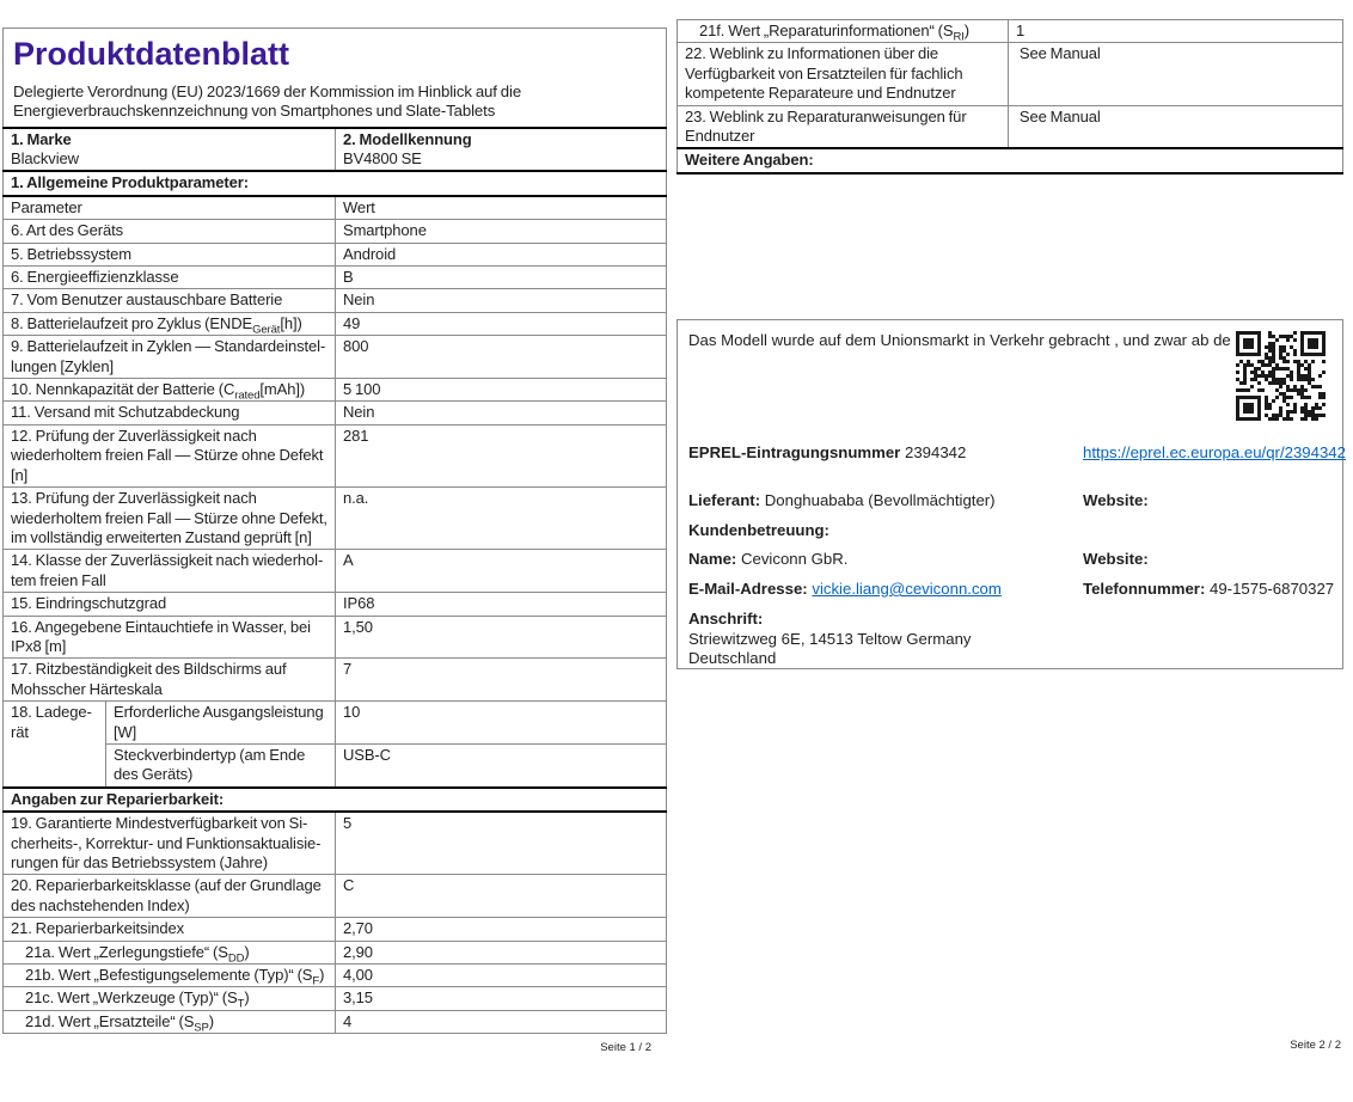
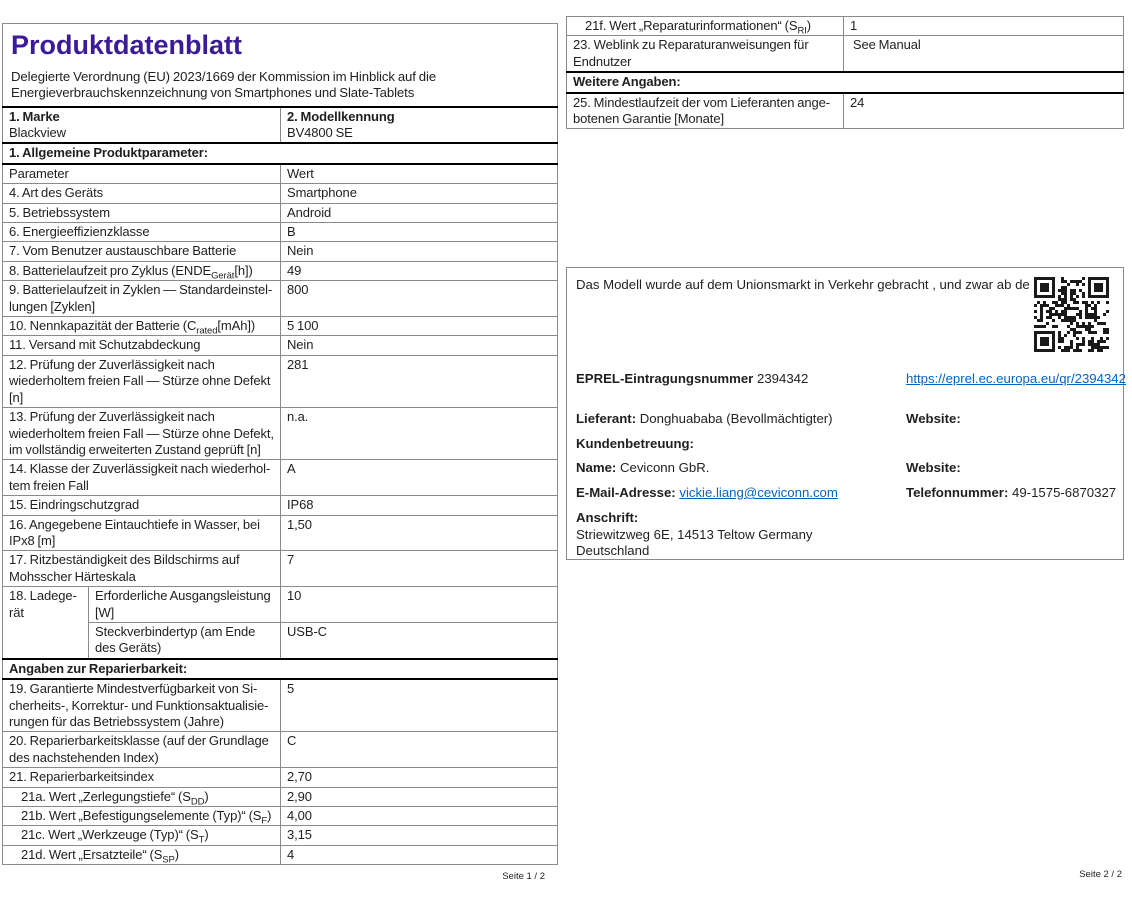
  Produktdatenblatt Delegierte Verordnung (EU) 2023/1669 der Kommission im Hinblick auf die Energieverbrauchskennzeichnung von Smartphones und Slate-Tablets
  1. Marke Blackview	2. Modellkennung BV4800 SE
  1. Allgemeine Produktparameter:
  Parameter	Wert
- 6. Art des Geräts	Smartphone
+ 4. Art des Geräts	Smartphone
  5. Betriebssystem	Android
  6. Energieeffizienzklasse	B
  7. Vom Benutzer austauschbare Batterie	Nein
  8. Batterielaufzeit pro Zyklus (ENDEGerät[h])	49
  9. Batterielaufzeit in Zyklen — Standardeinstel­lungen [Zyklen]	800
  10. Nennkapazität der Batterie (Crated[mAh])	5 100
  11. Versand mit Schutzabdeckung	Nein
  12. Prüfung der Zuverlässigkeit nach wiederhol­tem freien Fall — Stürze ohne Defekt [n]	281
  13. Prüfung der Zuverlässigkeit nach wiederhol­tem freien Fall — Stürze ohne Defekt, im voll­ständig erweiterten Zustand geprüft [n]	n.a.
  14. Klasse der Zuverlässigkeit nach wiederhol­tem freien Fall	A
  15. Eindringschutzgrad	IP68
  16. Angegebene Eintauchtiefe in Wasser, bei IPx8 [m]	1,50
  17. Ritzbeständigkeit des Bildschirms auf Mohs­scher Härteskala	7
  18. Ladege­rät	Erforderliche Ausgangsleistung [W]	10
  Steckverbindertyp (am Ende des Geräts)	USB-C
  Angaben zur Reparierbarkeit:
  19. Garantierte Mindestverfügbarkeit von Si­cherheits-, Korrektur- und Funktionsaktualisie­rungen für das Betriebssystem (Jahre)	5
  20. Reparierbarkeitsklasse (auf der Grundlage des nachstehenden Index)	C
  21. Reparierbarkeitsindex	2,70
  21a. Wert „Zerlegungstiefe“ (SDD)	2,90
  21b. Wert „Befestigungselemente (Typ)“ (SF)	4,00
  21c. Wert „Werkzeuge (Typ)“ (ST)	3,15
  21d. Wert „Ersatzteile“ (SSP)	4
  21f. Wert „Reparaturinformationen“ (SRI)	1
- 22. Weblink zu Informationen über die Verfügbarkeit von Ersatzteilen für fachlich kompetente Reparateure und Endnutzer	See Manual
  23. Weblink zu Reparaturanweisungen für Endnutzer	See Manual
  Weitere Angaben:
+ 25. Mindestlaufzeit der vom Lieferanten ange­botenen Garantie [Monate]	24
  Das Modell wurde auf dem Unionsmarkt in Verkehr gebracht , und zwar ab de
  EPREL-Eintragungsnummer 2394342
  https://eprel.ec.europa.eu/qr/2394342
  Lieferant: Donghuababa (Bevollmächtigter)
  Website:
  Kundenbetreuung:
  Name: Ceviconn GbR.
  Website:
  E-Mail-Adresse: vickie.liang@ceviconn.com
  Telefonnummer: 49-1575-6870327
  Anschrift:
  Striewitzweg 6E, 14513 Teltow Germany
  Deutschland
  Seite 1 / 2
  Seite 2 / 2
